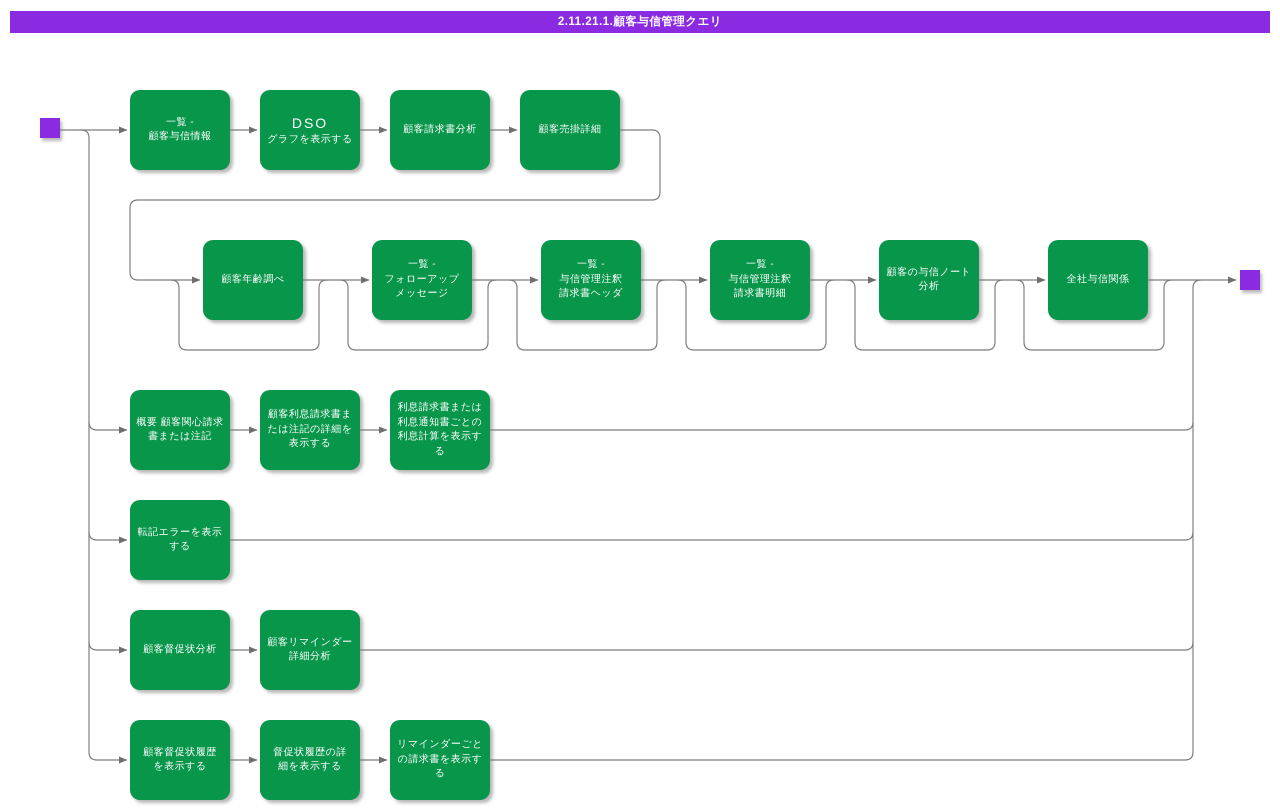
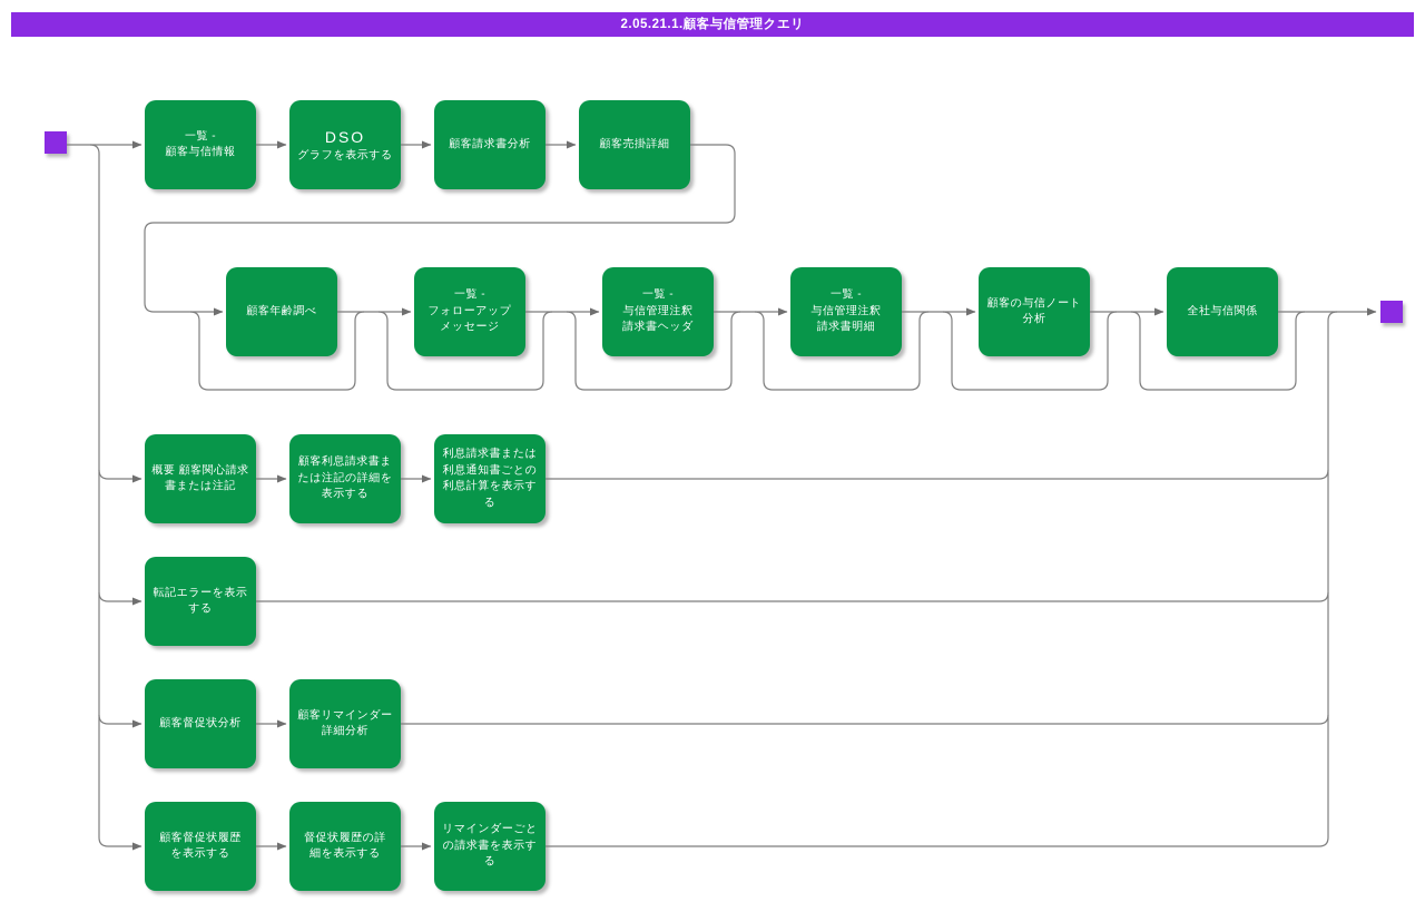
- 2.11.21.1.顧客与信管理クエリ
+ 2.05.21.1.顧客与信管理クエリ
  一覧 -
  顧客与信情報
  DSO
  グラフを表示する
  顧客請求書分析
  顧客売掛詳細
  顧客年齢調べ
  一覧 -
  フォローアップ
  メッセージ
  一覧 -
  与信管理注釈
  請求書ヘッダ
  一覧 -
  与信管理注釈
  請求書明細
  顧客の与信ノート
  分析
  全社与信関係
  概要 顧客関心請求
  書または注記
  顧客利息請求書ま
  たは注記の詳細を
  表示する
  利息請求書または
  利息通知書ごとの
  利息計算を表示す
  る
  転記エラーを表示
  する
  顧客督促状分析
  顧客リマインダー
  詳細分析
  顧客督促状履歴
  を表示する
  督促状履歴の詳
  細を表示する
  リマインダーごと
  の請求書を表示す
  る
